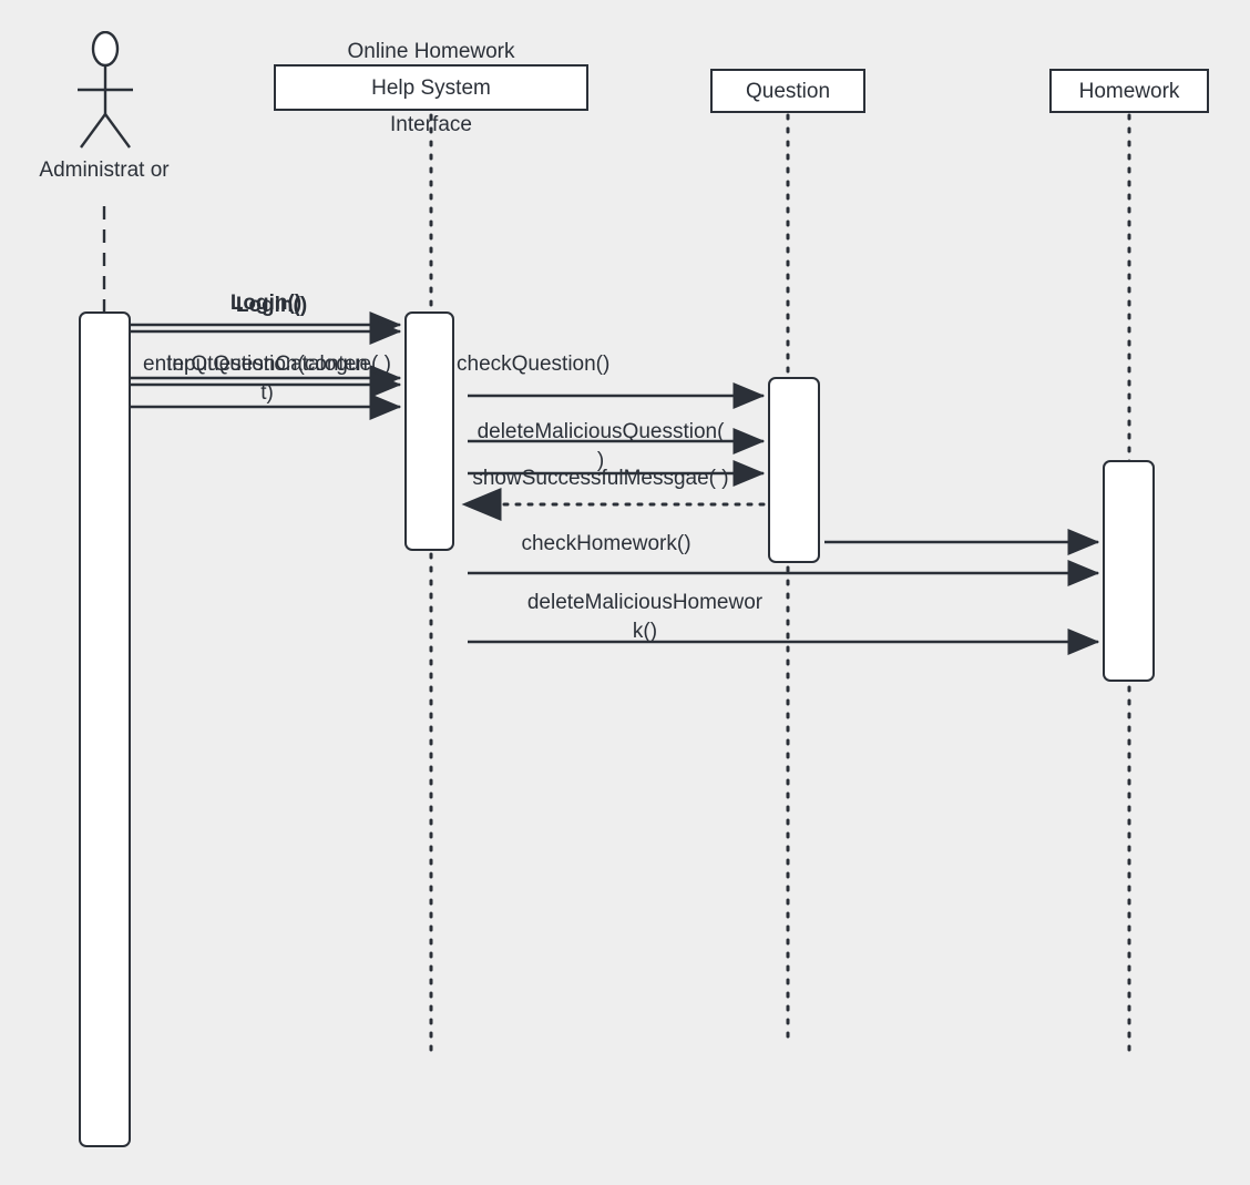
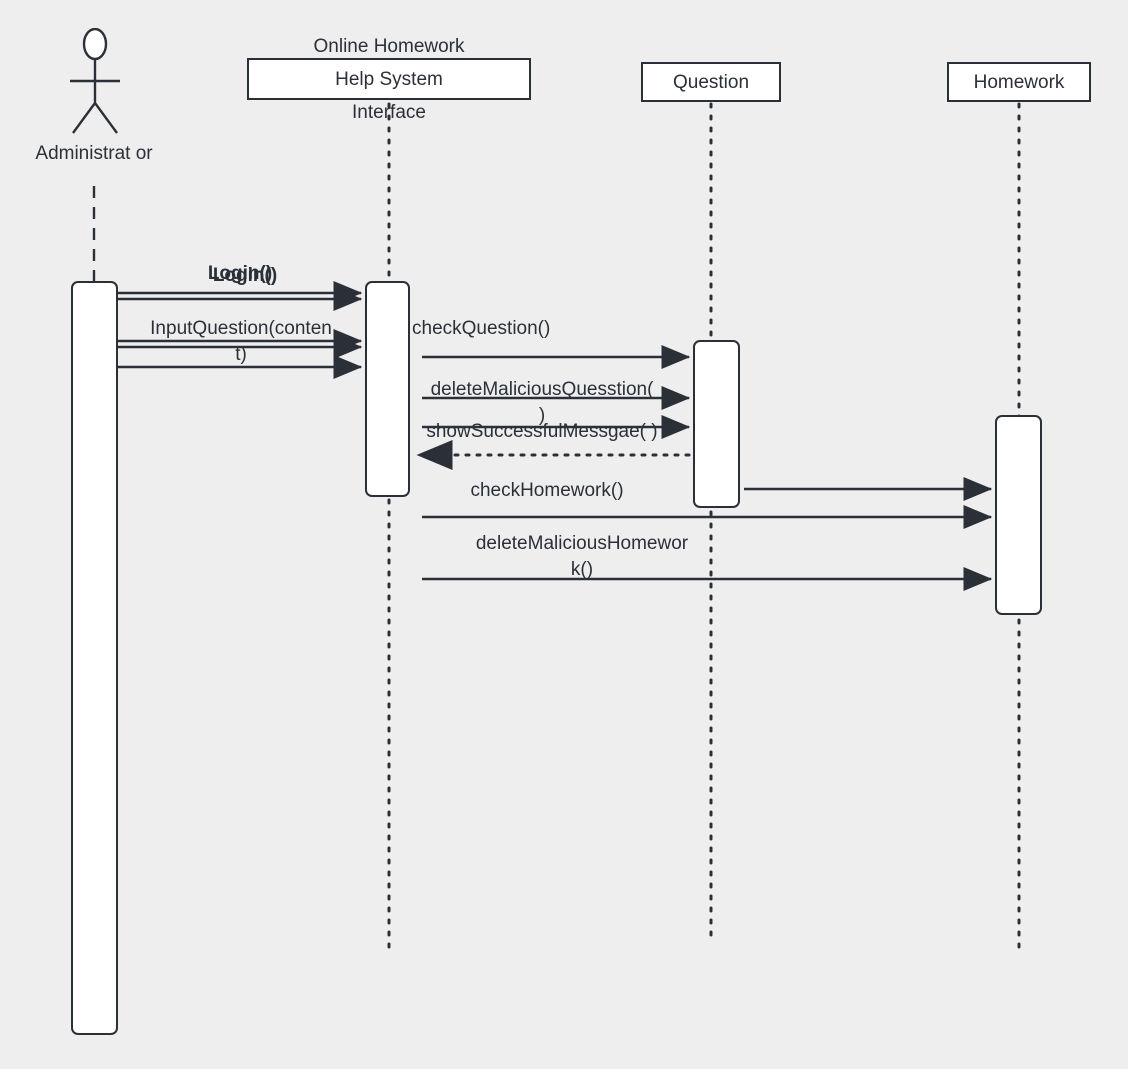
  Administrat or
  Online Homework
  Help System
  Interface
  Question
  Homework
  Login()
  Login()
- enterQuestionCatalogue( )
  InputQuestion(conten
  t)
  checkQuestion()
  deleteMaliciousQuesstion(
  )
  showSuccessfulMessgae( )
  checkHomework()
  deleteMaliciousHomewor
  k()
